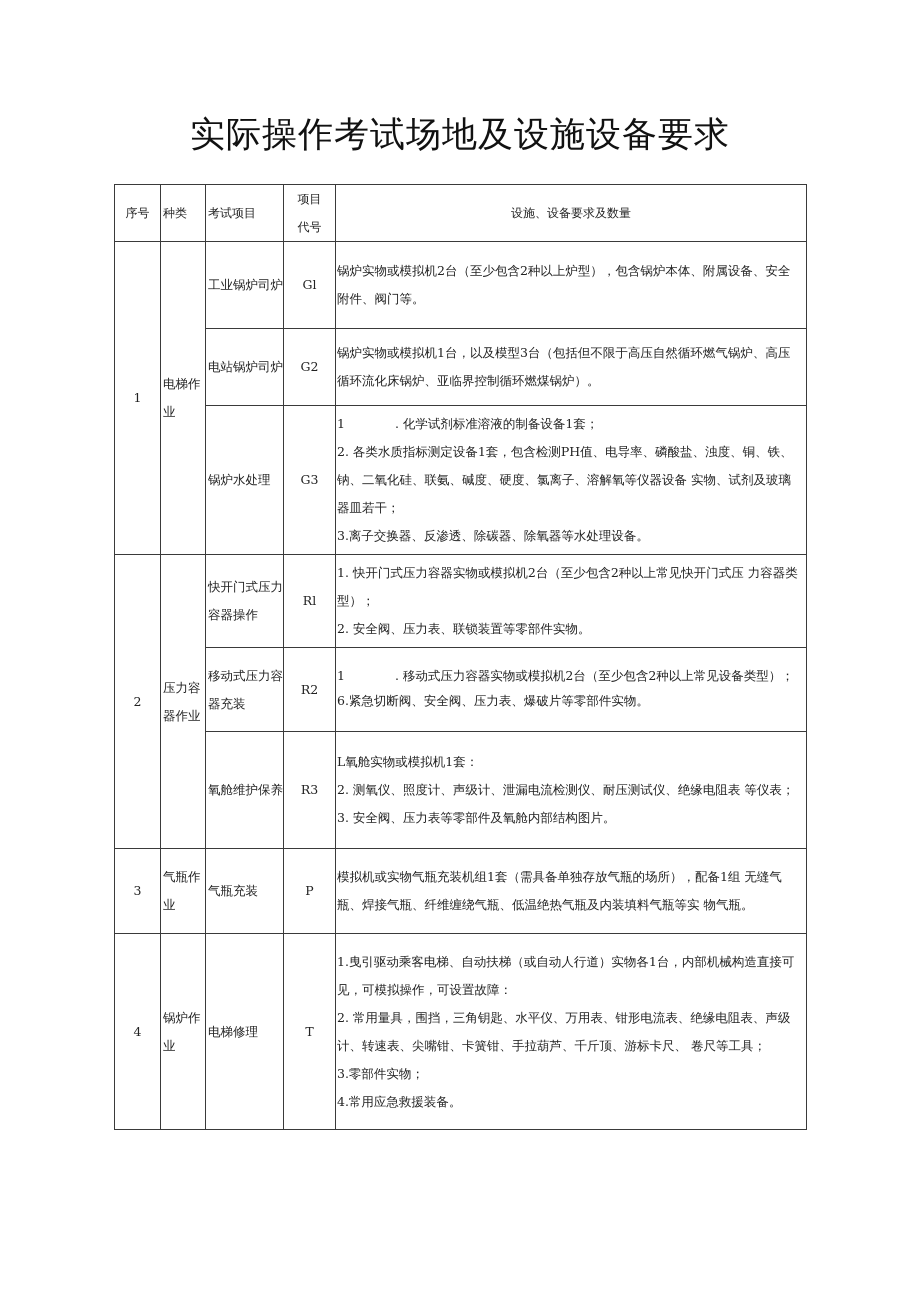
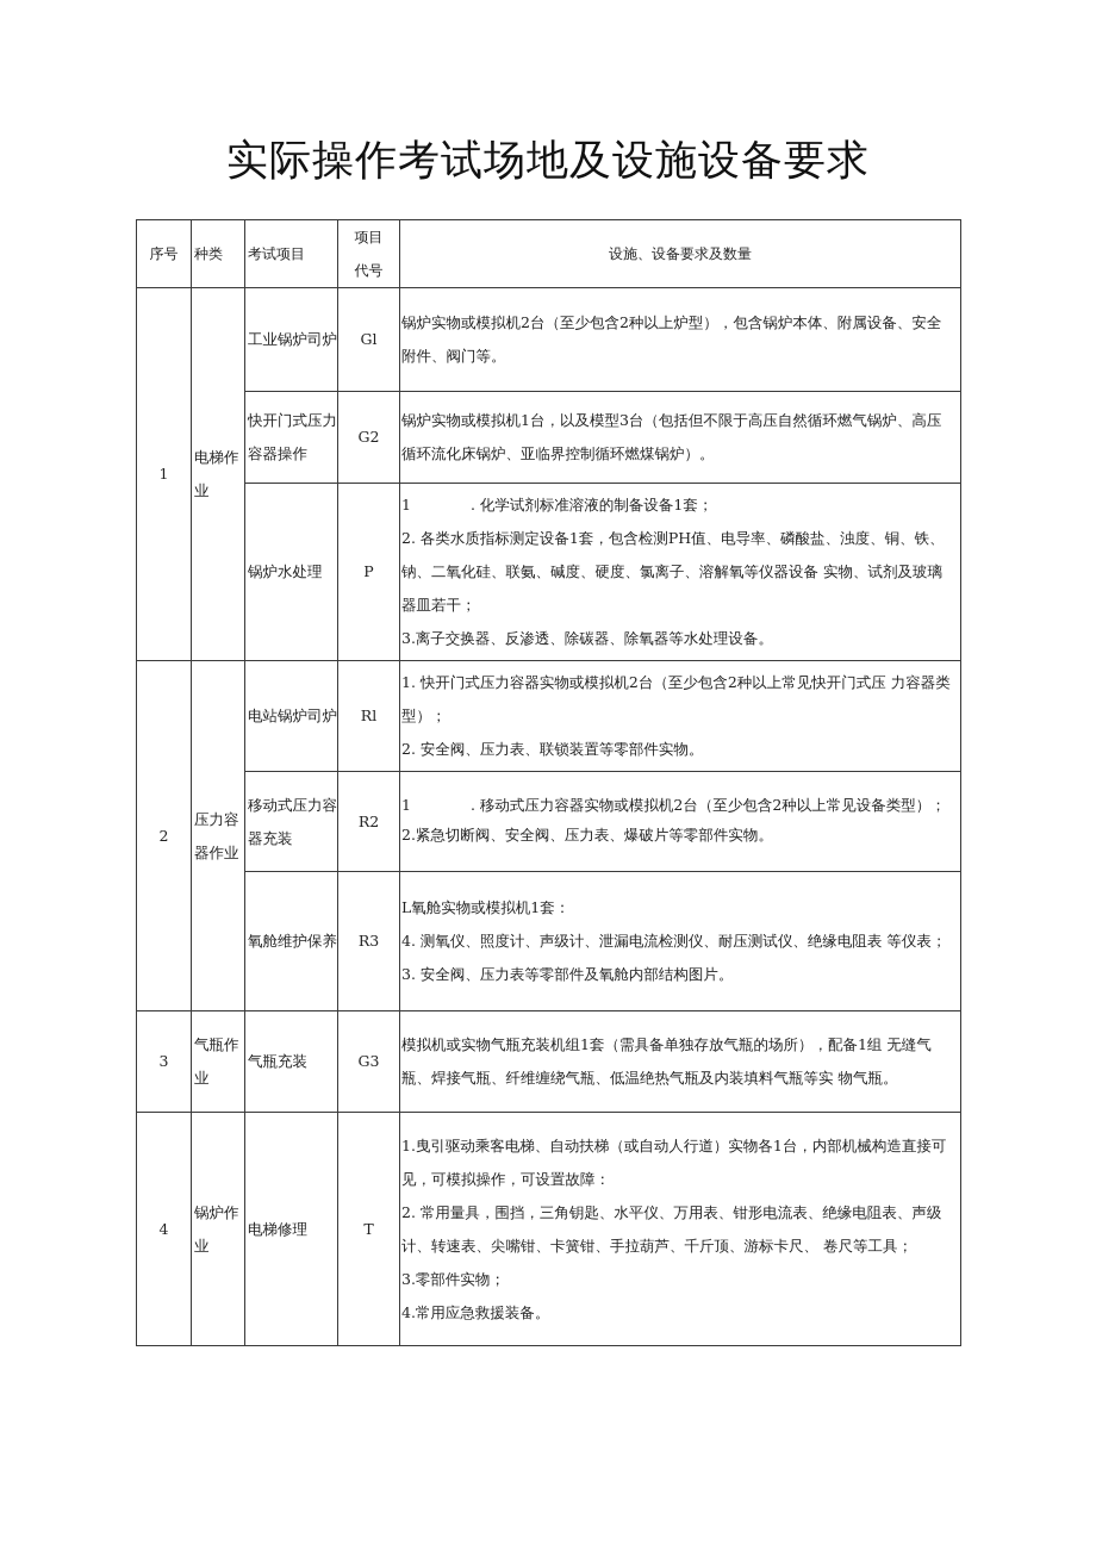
  实际操作考试场地及设施设备要求
  序号	种类	考试项目	项目 代号	设施、设备要求及数量
  1	电梯作业	工业锅炉司炉	Gl	锅炉实物或模拟机2台（至少包含2种以上炉型），包含锅炉本体、附属设备、安全附件、阀门等。
- 电站锅炉司炉	G2	锅炉实物或模拟机1台，以及模型3台（包括但不限于高压自然循环燃气锅炉、高压循环流化床锅炉、亚临界控制循环燃煤锅炉）。
+ 快开门式压力容器操作	G2	锅炉实物或模拟机1台，以及模型3台（包括但不限于高压自然循环燃气锅炉、高压循环流化床锅炉、亚临界控制循环燃煤锅炉）。
- 锅炉水处理	G3	1 . 化学试剂标准溶液的制备设备1套； 2. 各类水质指标测定设备1套，包含检测PH值、电导率、磷酸盐、浊度、铜、铁、钠、二氧化硅、联氨、碱度、硬度、氯离子、溶解氧等仪器设备 实物、试剂及玻璃器皿若干； 3.离子交换器、反渗透、除碳器、除氧器等水处理设备。
+ 锅炉水处理	P	1 . 化学试剂标准溶液的制备设备1套； 2. 各类水质指标测定设备1套，包含检测PH值、电导率、磷酸盐、浊度、铜、铁、钠、二氧化硅、联氨、碱度、硬度、氯离子、溶解氧等仪器设备 实物、试剂及玻璃器皿若干； 3.离子交换器、反渗透、除碳器、除氧器等水处理设备。
- 2	压力容器作业	快开门式压力容器操作	Rl	1. 快开门式压力容器实物或模拟机2台（至少包含2种以上常见快开门式压 力容器类型）； 2. 安全阀、压力表、联锁装置等零部件实物。
+ 2	压力容器作业	电站锅炉司炉	Rl	1. 快开门式压力容器实物或模拟机2台（至少包含2种以上常见快开门式压 力容器类型）； 2. 安全阀、压力表、联锁装置等零部件实物。
- 移动式压力容器充装	R2	1 . 移动式压力容器实物或模拟机2台（至少包含2种以上常见设备类型）； 6.紧急切断阀、安全阀、压力表、爆破片等零部件实物。
+ 移动式压力容器充装	R2	1 . 移动式压力容器实物或模拟机2台（至少包含2种以上常见设备类型）； 2.紧急切断阀、安全阀、压力表、爆破片等零部件实物。
- 氧舱维护保养	R3	L氧舱实物或模拟机1套： 2. 测氧仪、照度计、声级计、泄漏电流检测仪、耐压测试仪、绝缘电阻表 等仪表； 3. 安全阀、压力表等零部件及氧舱内部结构图片。
+ 氧舱维护保养	R3	L氧舱实物或模拟机1套： 4. 测氧仪、照度计、声级计、泄漏电流检测仪、耐压测试仪、绝缘电阻表 等仪表； 3. 安全阀、压力表等零部件及氧舱内部结构图片。
- 3	气瓶作业	气瓶充装	P	模拟机或实物气瓶充装机组1套（需具备单独存放气瓶的场所），配备1组 无缝气瓶、焊接气瓶、纤维缠绕气瓶、低温绝热气瓶及内装填料气瓶等实 物气瓶。
+ 3	气瓶作业	气瓶充装	G3	模拟机或实物气瓶充装机组1套（需具备单独存放气瓶的场所），配备1组 无缝气瓶、焊接气瓶、纤维缠绕气瓶、低温绝热气瓶及内装填料气瓶等实 物气瓶。
  4	锅炉作业	电梯修理	T	1.曳引驱动乘客电梯、自动扶梯（或自动人行道）实物各1台，内部机械构造直接可见，可模拟操作，可设置故障： 2. 常用量具，围挡，三角钥匙、水平仪、万用表、钳形电流表、绝缘电阻表、声级计、转速表、尖嘴钳、卡簧钳、手拉葫芦、千斤顶、游标卡尺、 卷尺等工具； 3.零部件实物； 4.常用应急救援装备。
